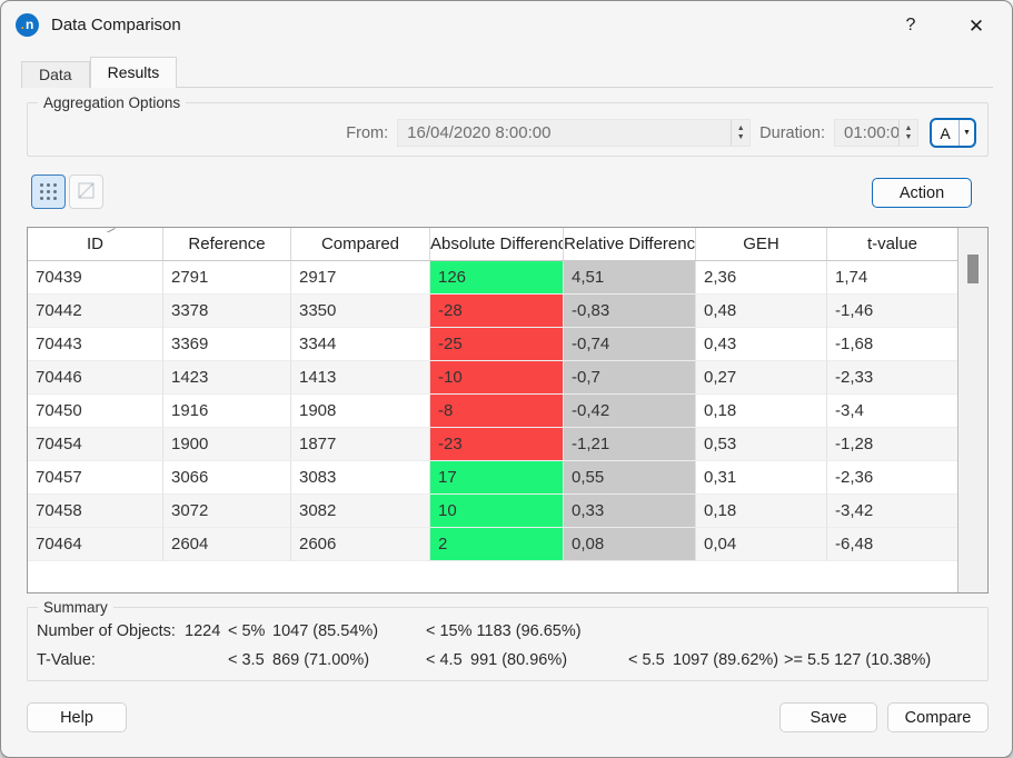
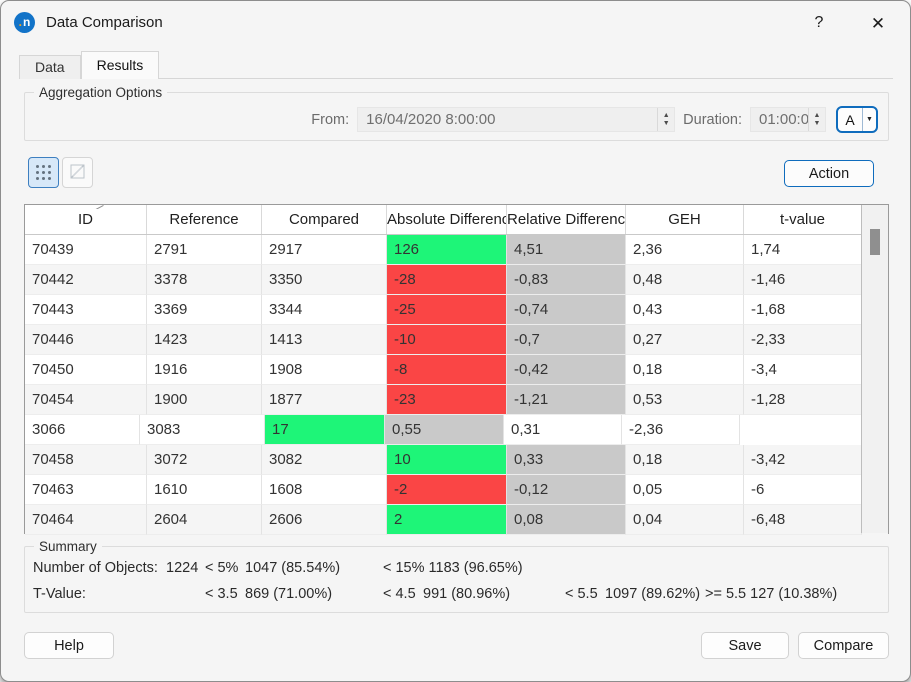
  .
  n
  Data Comparison
  ?
  ✕
  Data
  Results
  Aggregation Options
  From:
  16/04/2020 8:00:00
  Duration:
  01:00:0
  A
  Action
  ID
  Reference
  Compared
  Absolute Differenc
  Relative Differenc
  GEH
  t-value
  70439
  2791
  2917
  126
  4,51
  2,36
  1,74
  70442
  3378
  3350
  -28
  -0,83
  0,48
  -1,46
  70443
  3369
  3344
  -25
  -0,74
  0,43
  -1,68
  70446
  1423
  1413
  -10
  -0,7
  0,27
  -2,33
  70450
  1916
  1908
  -8
  -0,42
  0,18
  -3,4
  70454
  1900
  1877
  -23
  -1,21
  0,53
  -1,28
- 70457
  3066
  3083
  17
  0,55
  0,31
  -2,36
  70458
  3072
  3082
  10
  0,33
  0,18
  -3,42
+ 70463
+ 1610
+ 1608
+ -2
+ -0,12
+ 0,05
+ -6
  70464
  2604
  2606
  2
  0,08
  0,04
  -6,48
  Summary
  Number of Objects: 1224
  < 5% 1047 (85.54%)
  < 15% 1183 (96.65%)
  T-Value:
  < 3.5 869 (71.00%)
  < 4.5 991 (80.96%)
  < 5.5 1097 (89.62%)
  >= 5.5 127 (10.38%)
  Help
  Save
  Compare
